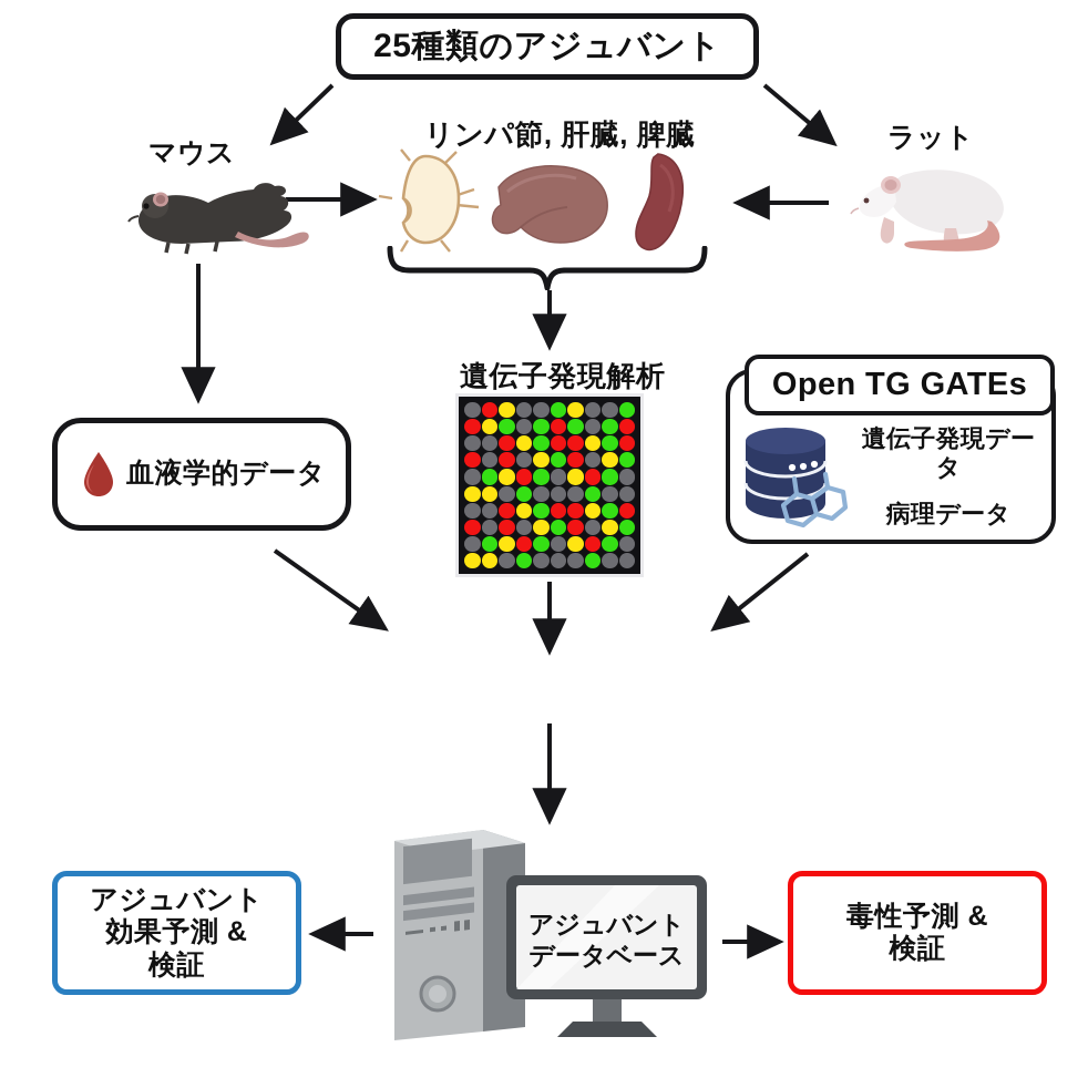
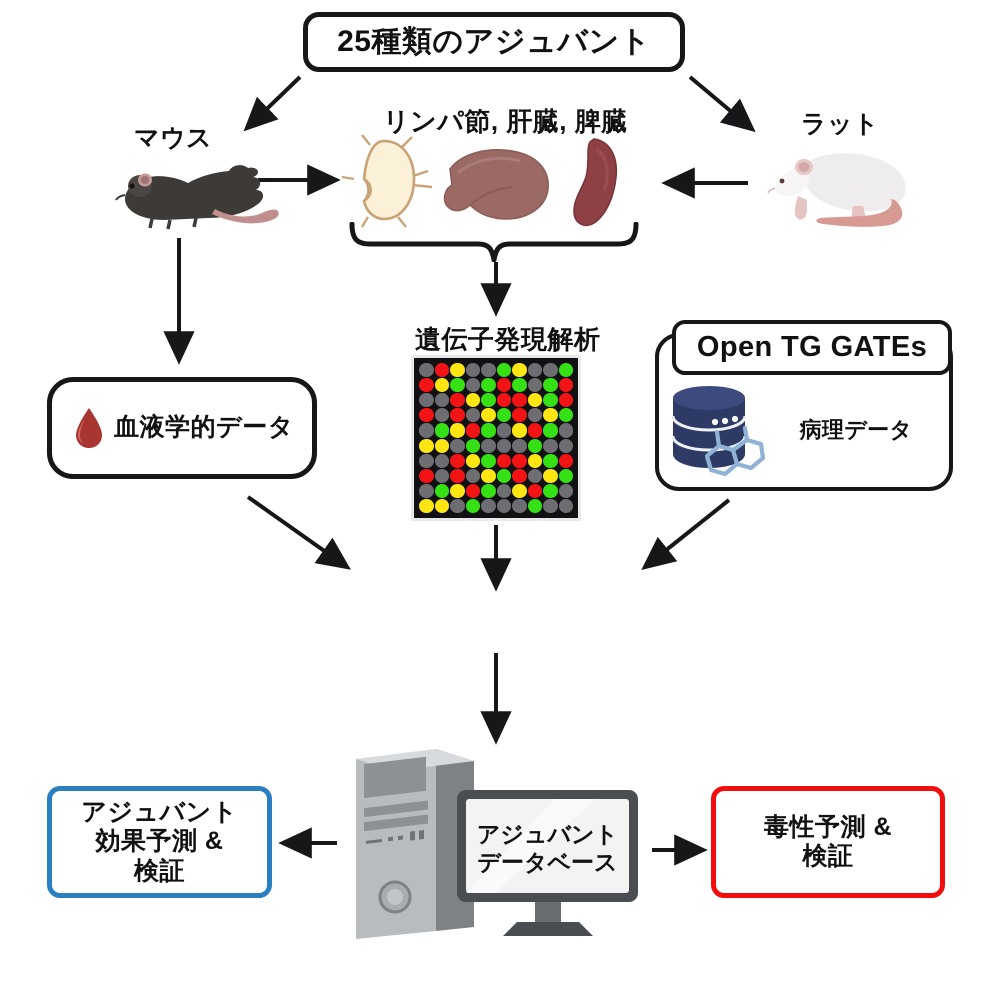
  25種類のアジュバント
  マウス
  ラット
  リンパ節, 肝臓, 脾臓
  遺伝子発現解析
  血液学的データ
  Open TG GATEs
- 遺伝子発現データ
  病理データ
  アジュバント
  データベース
  アジュバント
  効果予測 &
  検証
  毒性予測 &
  検証
